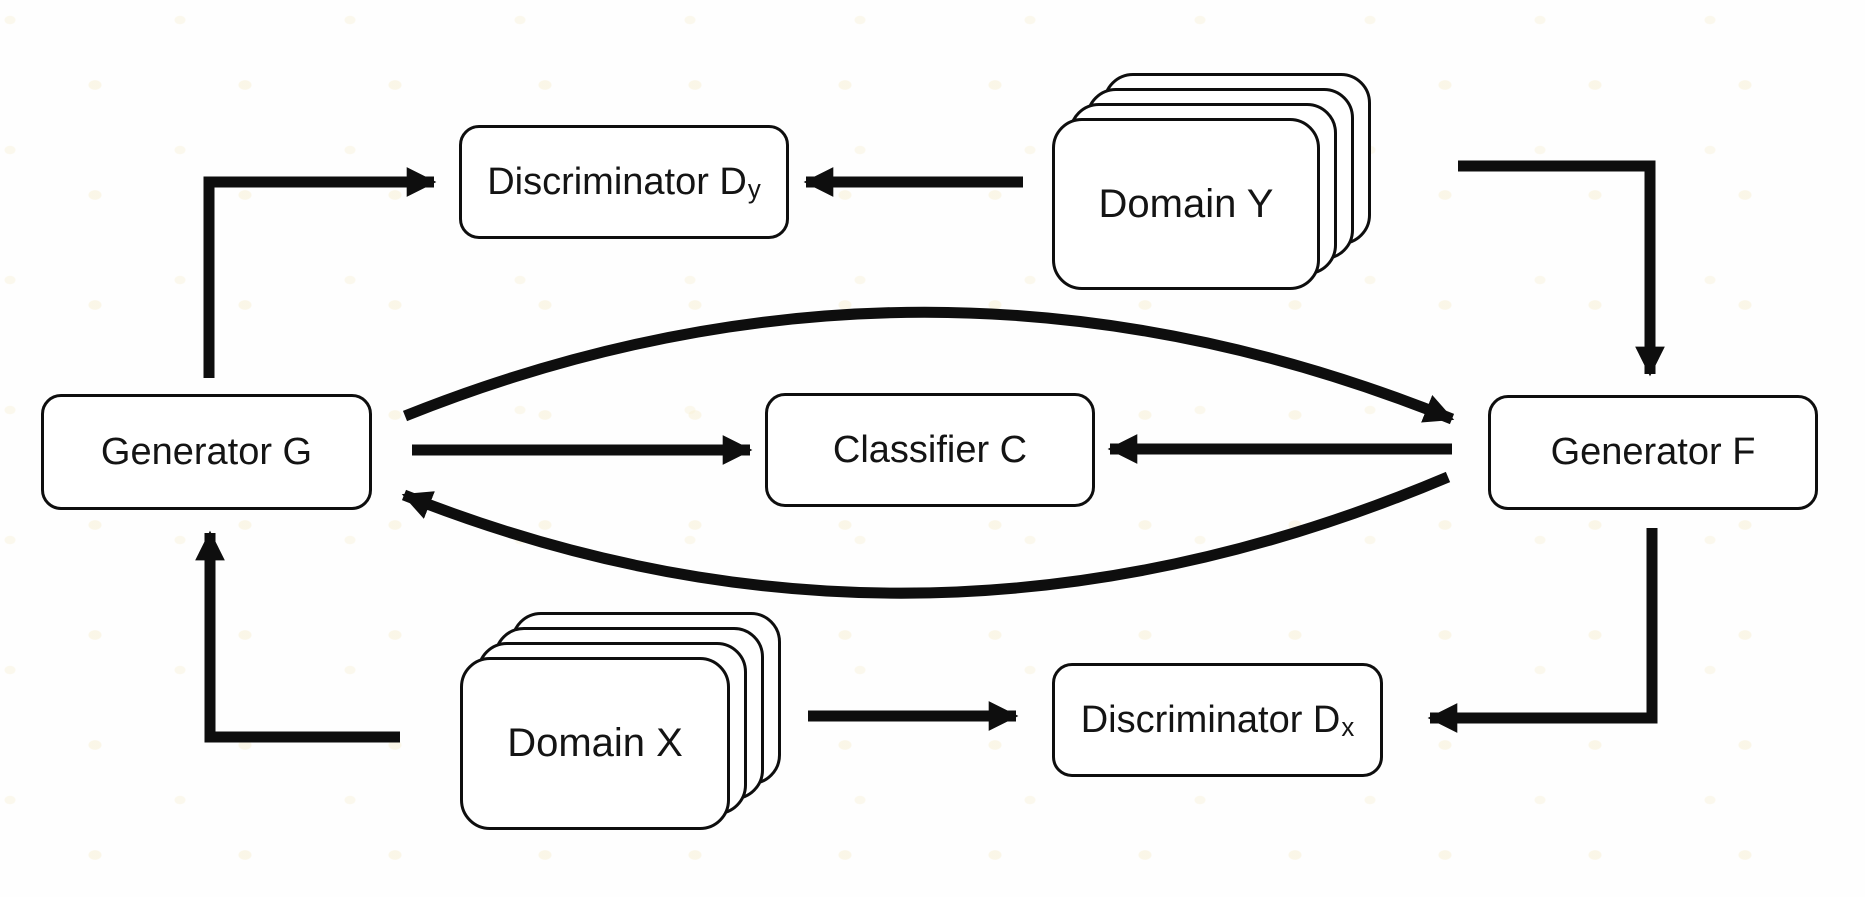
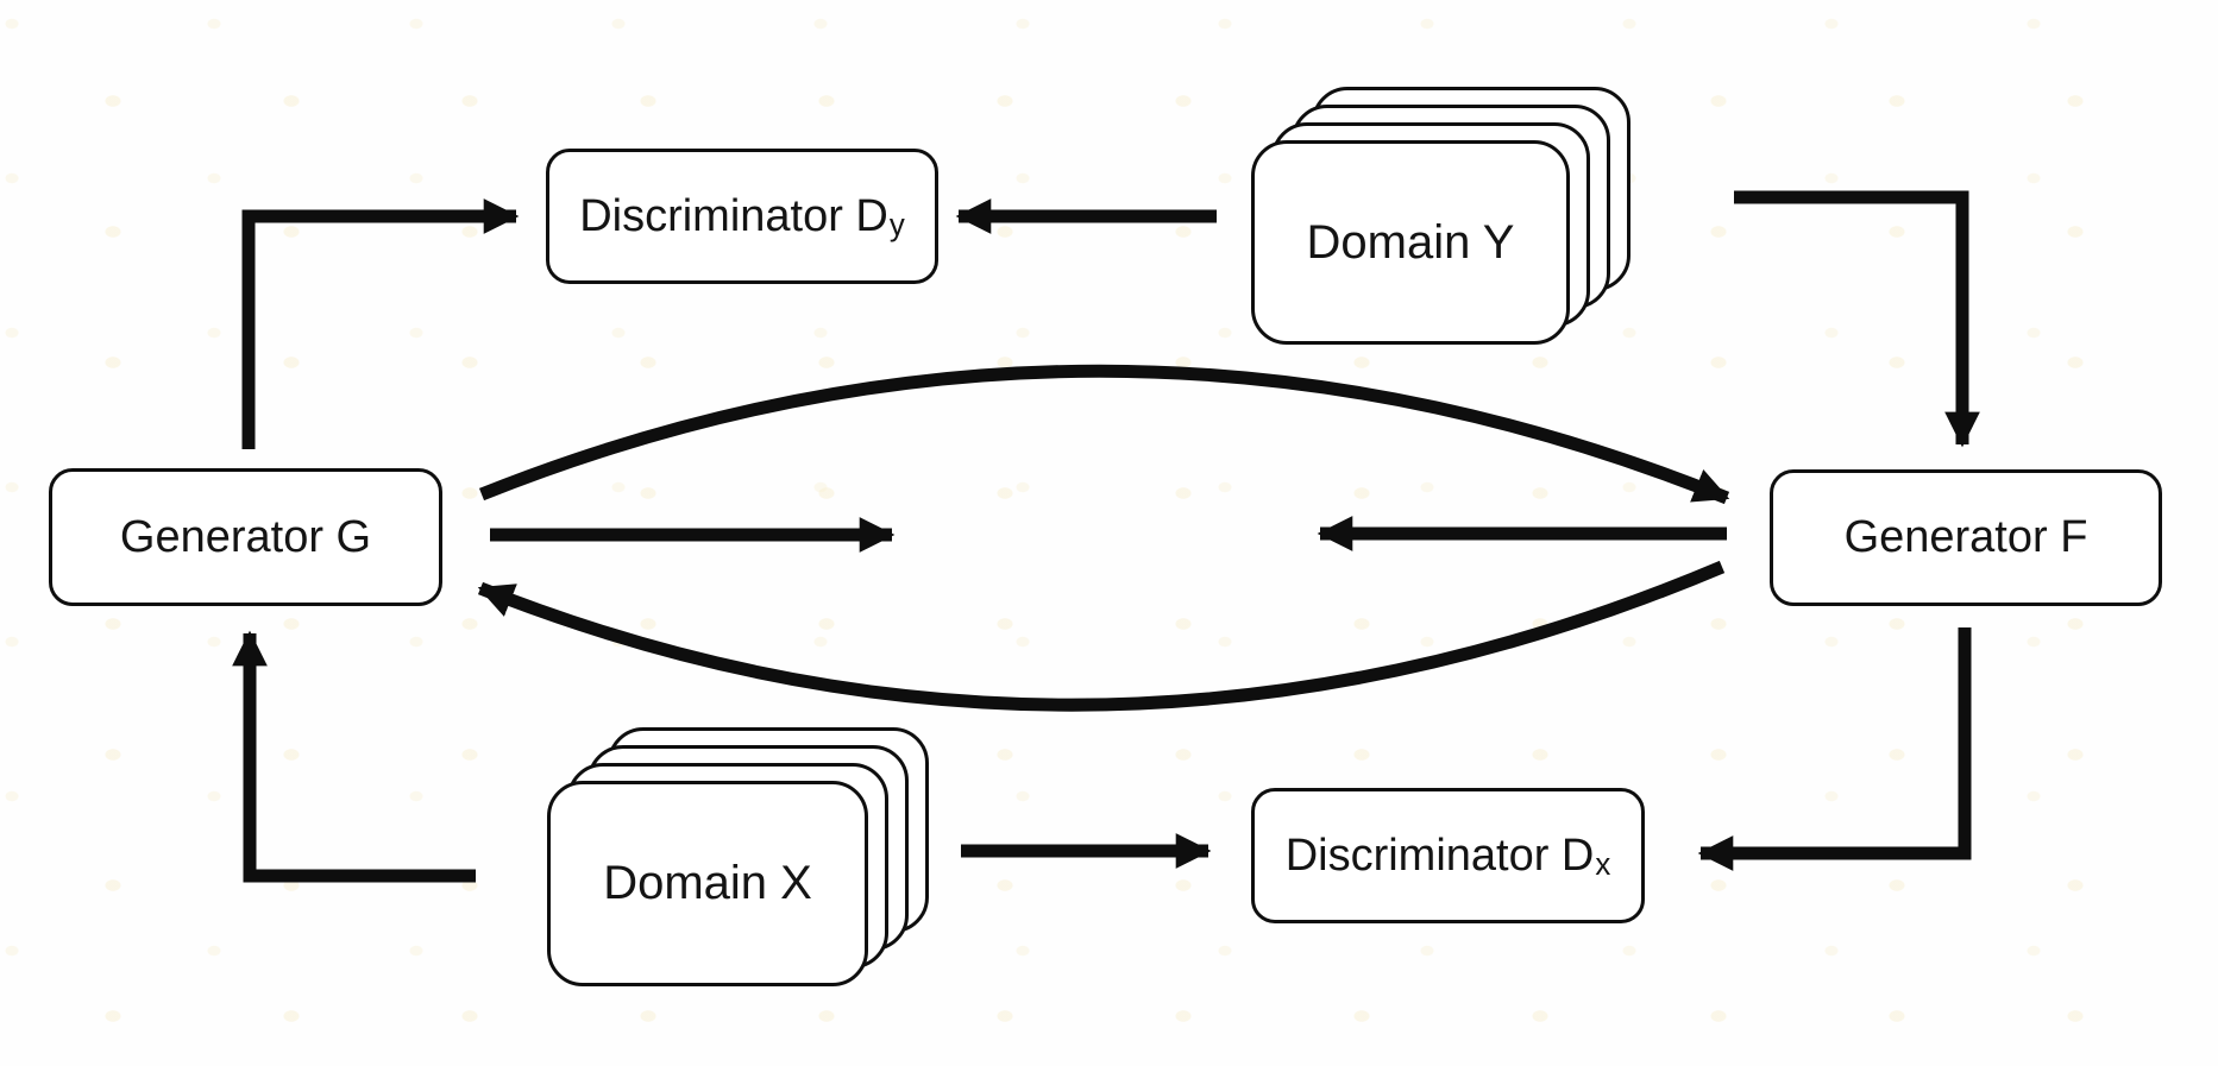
  Discriminator D
  y
  Domain Y
  Generator G
- Classifier C
  Generator F
  Domain X
  Discriminator D
  x
